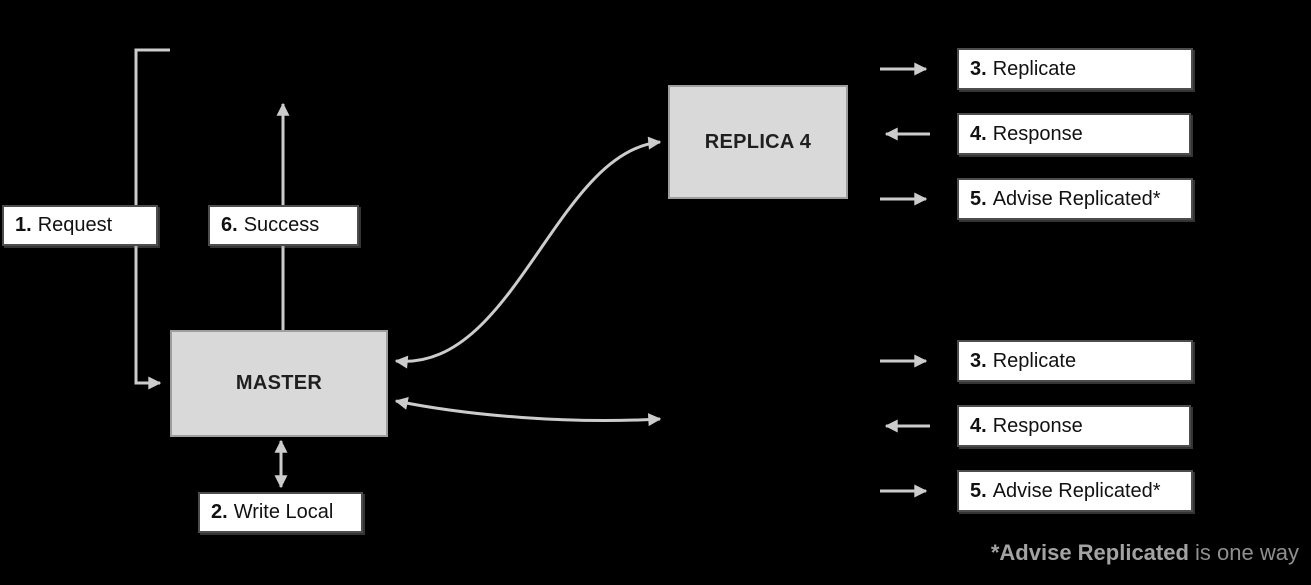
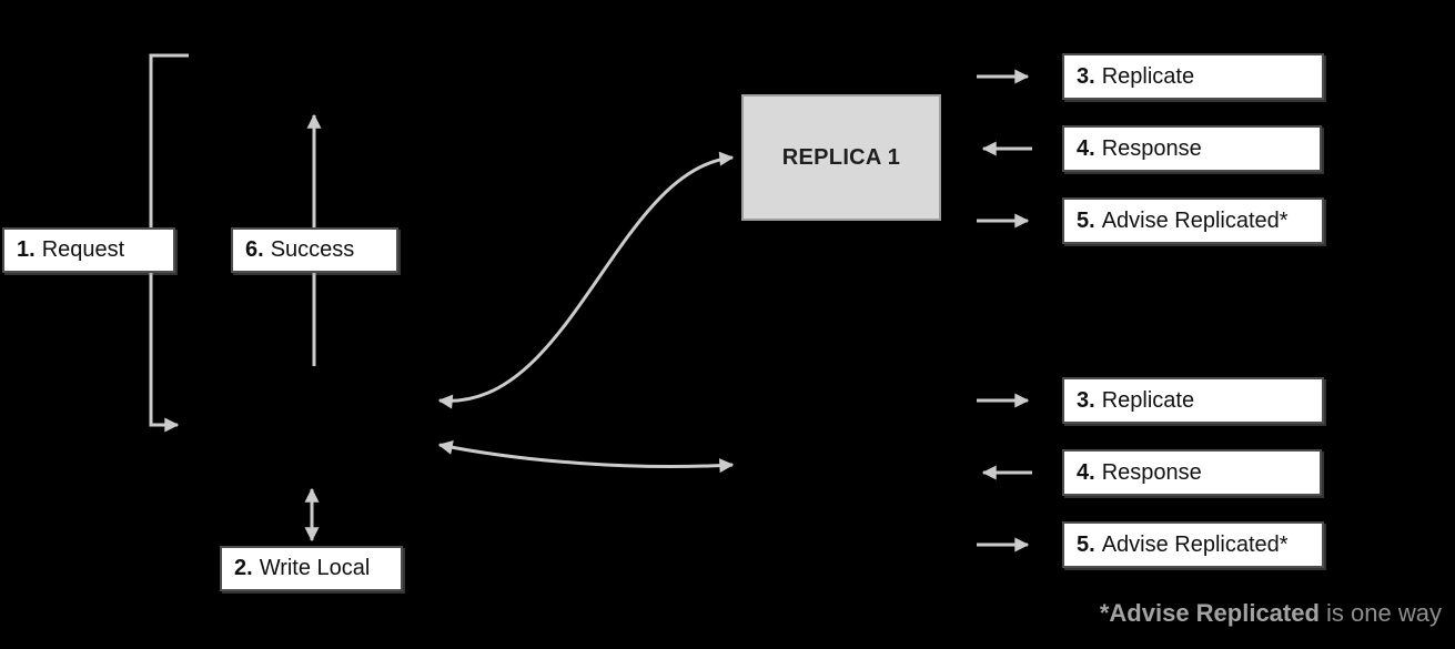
- MASTER
- REPLICA 4
+ REPLICA 1
  1.
  Request
  6.
  Success
  2.
  Write Local
  3.
  Replicate
  4.
  Response
  5.
  Advise Replicated*
  3.
  Replicate
  4.
  Response
  5.
  Advise Replicated*
  *Advise Replicated is one way
